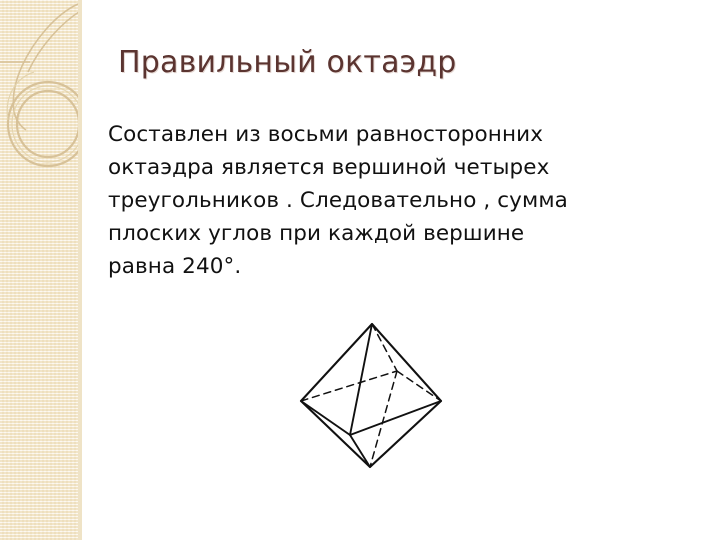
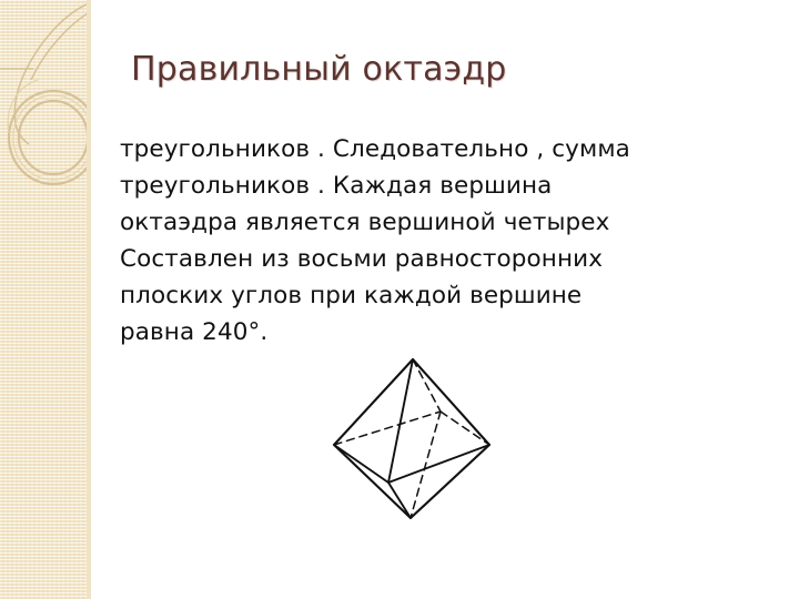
  Правильный октаэдр
- Составлен из восьми равносторонних
+ треугольников . Следовательно , сумма
+ треугольников . Каждая вершина
  октаэдра является вершиной четырех
- треугольников . Следовательно , сумма
+ Составлен из восьми равносторонних
  плоских углов при каждой вершине
  равна 240°.
